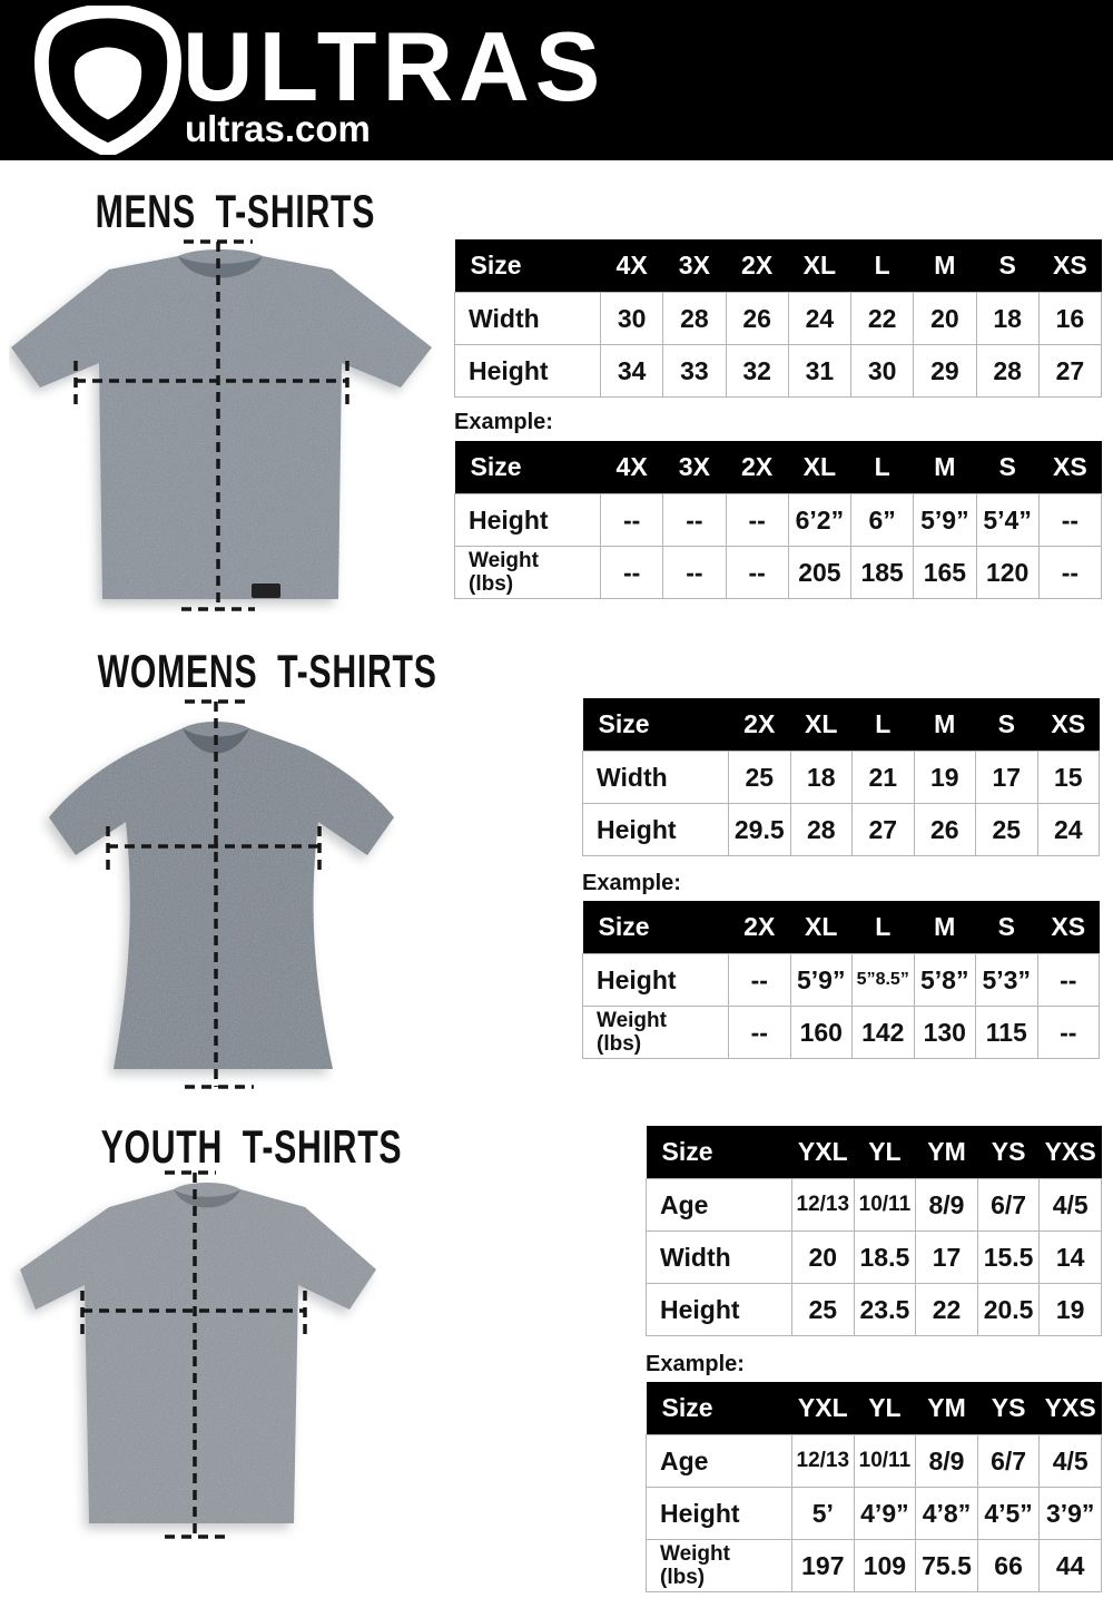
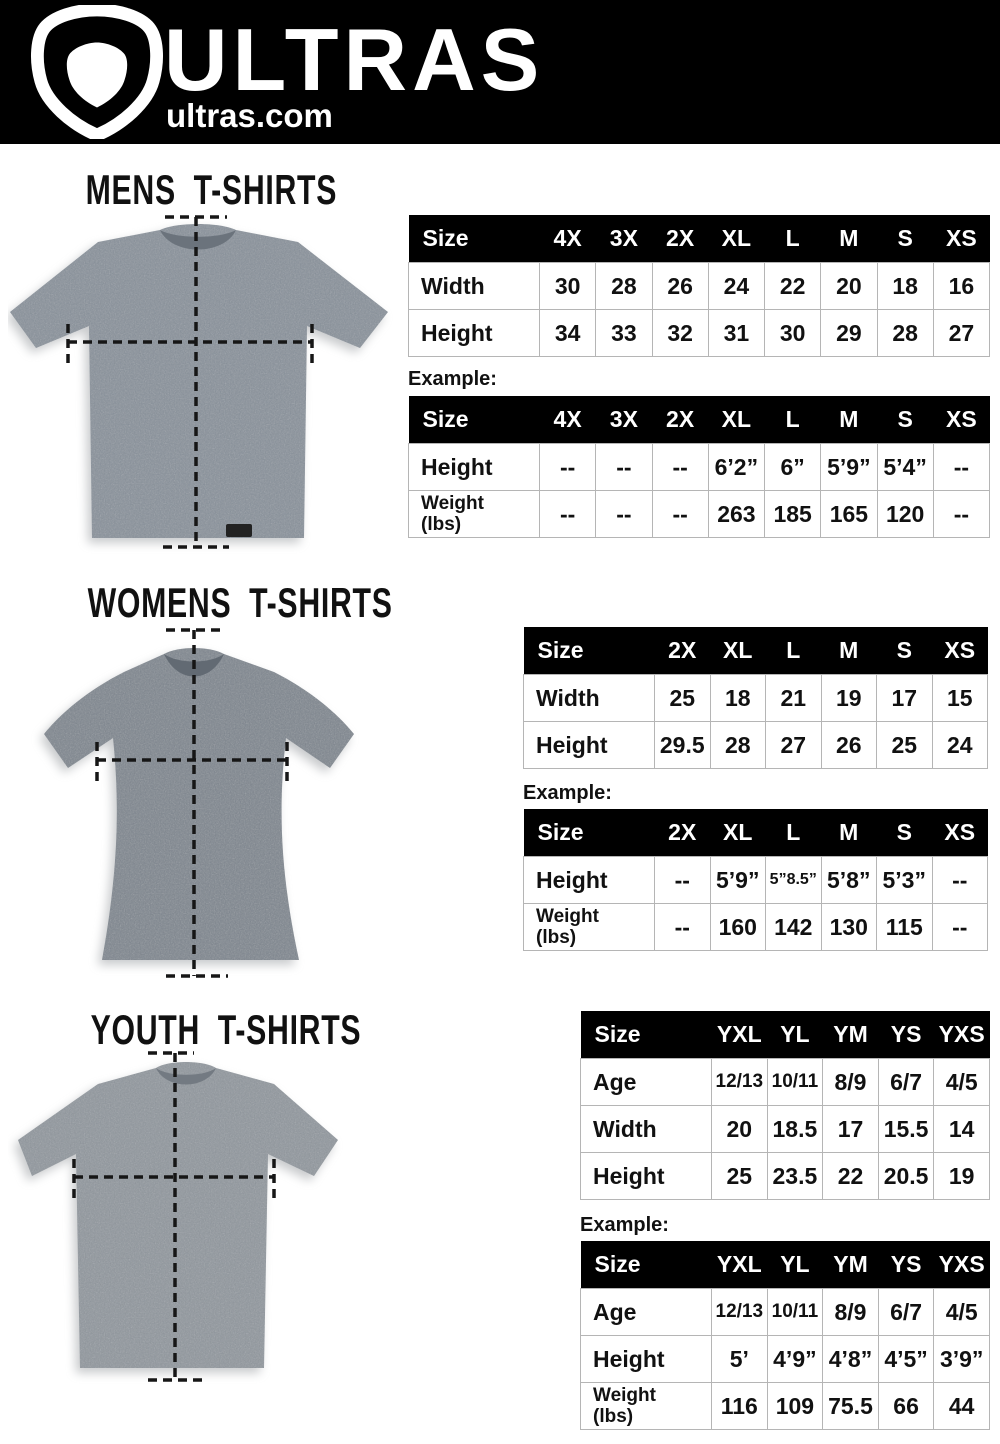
  ULTRAS
  ultras.com
  MENS T-SHIRTS
  WOMENS T-SHIRTS
  YOUTH T-SHIRTS
  Size	4X	3X	2X	XL	L	M	S	XS
  Width	30	28	26	24	22	20	18	16
  Height	34	33	32	31	30	29	28	27
  Example:
  Size	4X	3X	2X	XL	L	M	S	XS
  Height	--	--	--	6’2”	6”	5’9”	5’4”	--
- Weight (lbs)	--	--	--	205	185	165	120	--
+ Weight (lbs)	--	--	--	263	185	165	120	--
  Size	2X	XL	L	M	S	XS
  Width	25	18	21	19	17	15
  Height	29.5	28	27	26	25	24
  Example:
  Size	2X	XL	L	M	S	XS
  Height	--	5’9”	5”8.5”	5’8”	5’3”	--
  Weight (lbs)	--	160	142	130	115	--
  Size	YXL	YL	YM	YS	YXS
  Age	12/13	10/11	8/9	6/7	4/5
  Width	20	18.5	17	15.5	14
  Height	25	23.5	22	20.5	19
  Example:
  Size	YXL	YL	YM	YS	YXS
  Age	12/13	10/11	8/9	6/7	4/5
  Height	5’	4’9”	4’8”	4’5”	3’9”
- Weight (lbs)	197	109	75.5	66	44
+ Weight (lbs)	116	109	75.5	66	44
